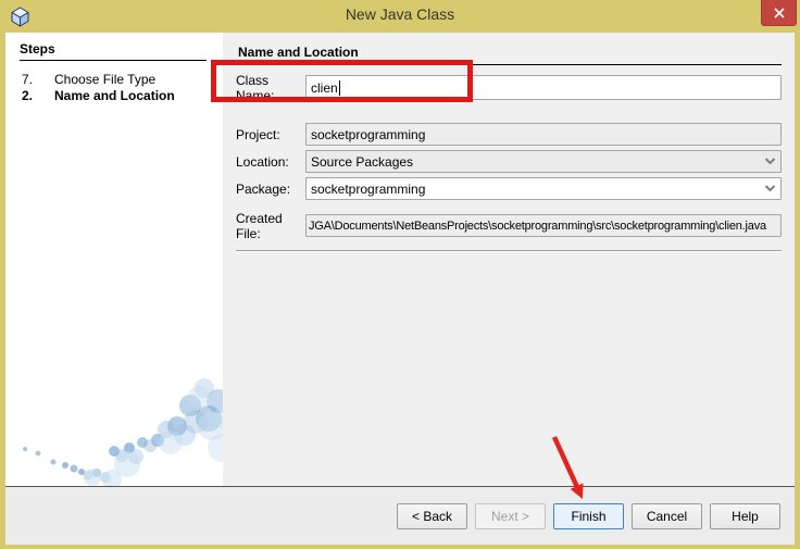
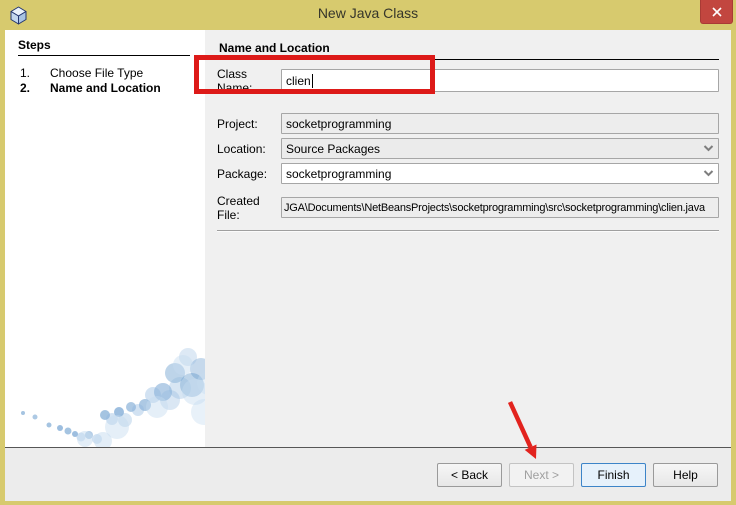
  New Java Class
  Steps
- 7.
+ 1.
  Choose File Type
  2.
  Name and Location
  Name and Location
  Class Name:
  clien
  Project:
  socketprogramming
  Location:
  Source Packages
  Package:
  socketprogramming
  Created File:
  JGA\Documents\NetBeansProjects\socketprogramming\src\socketprogramming\clien.java
  < Back
  Next >
  Finish
- Cancel
  Help
